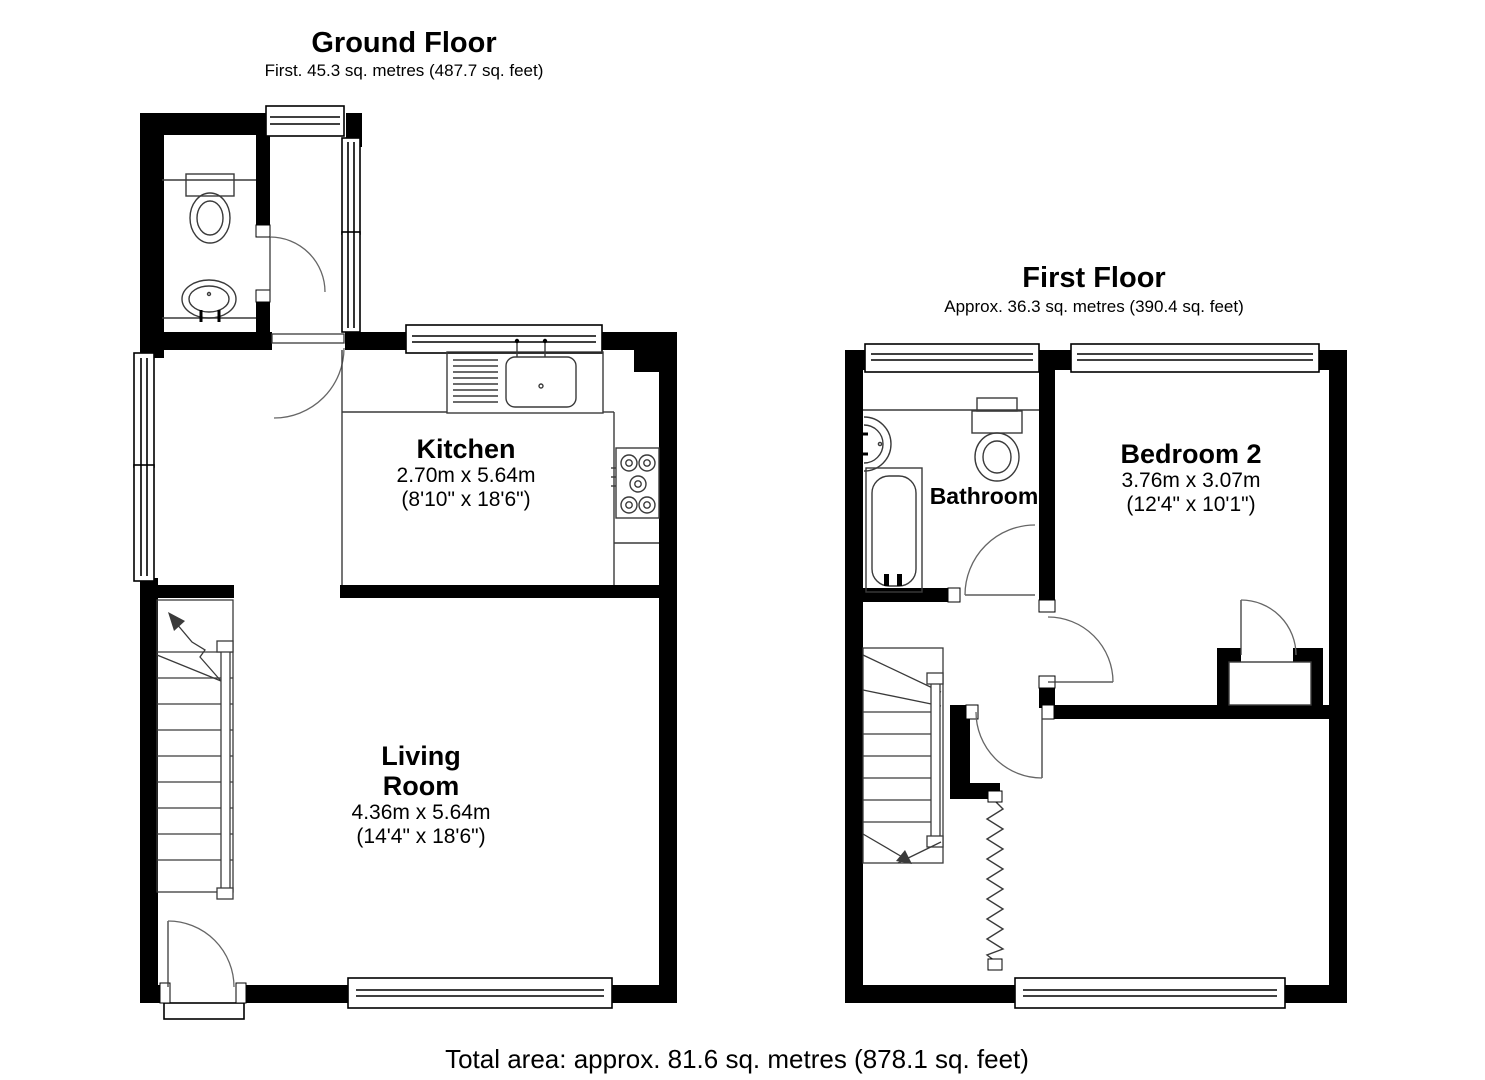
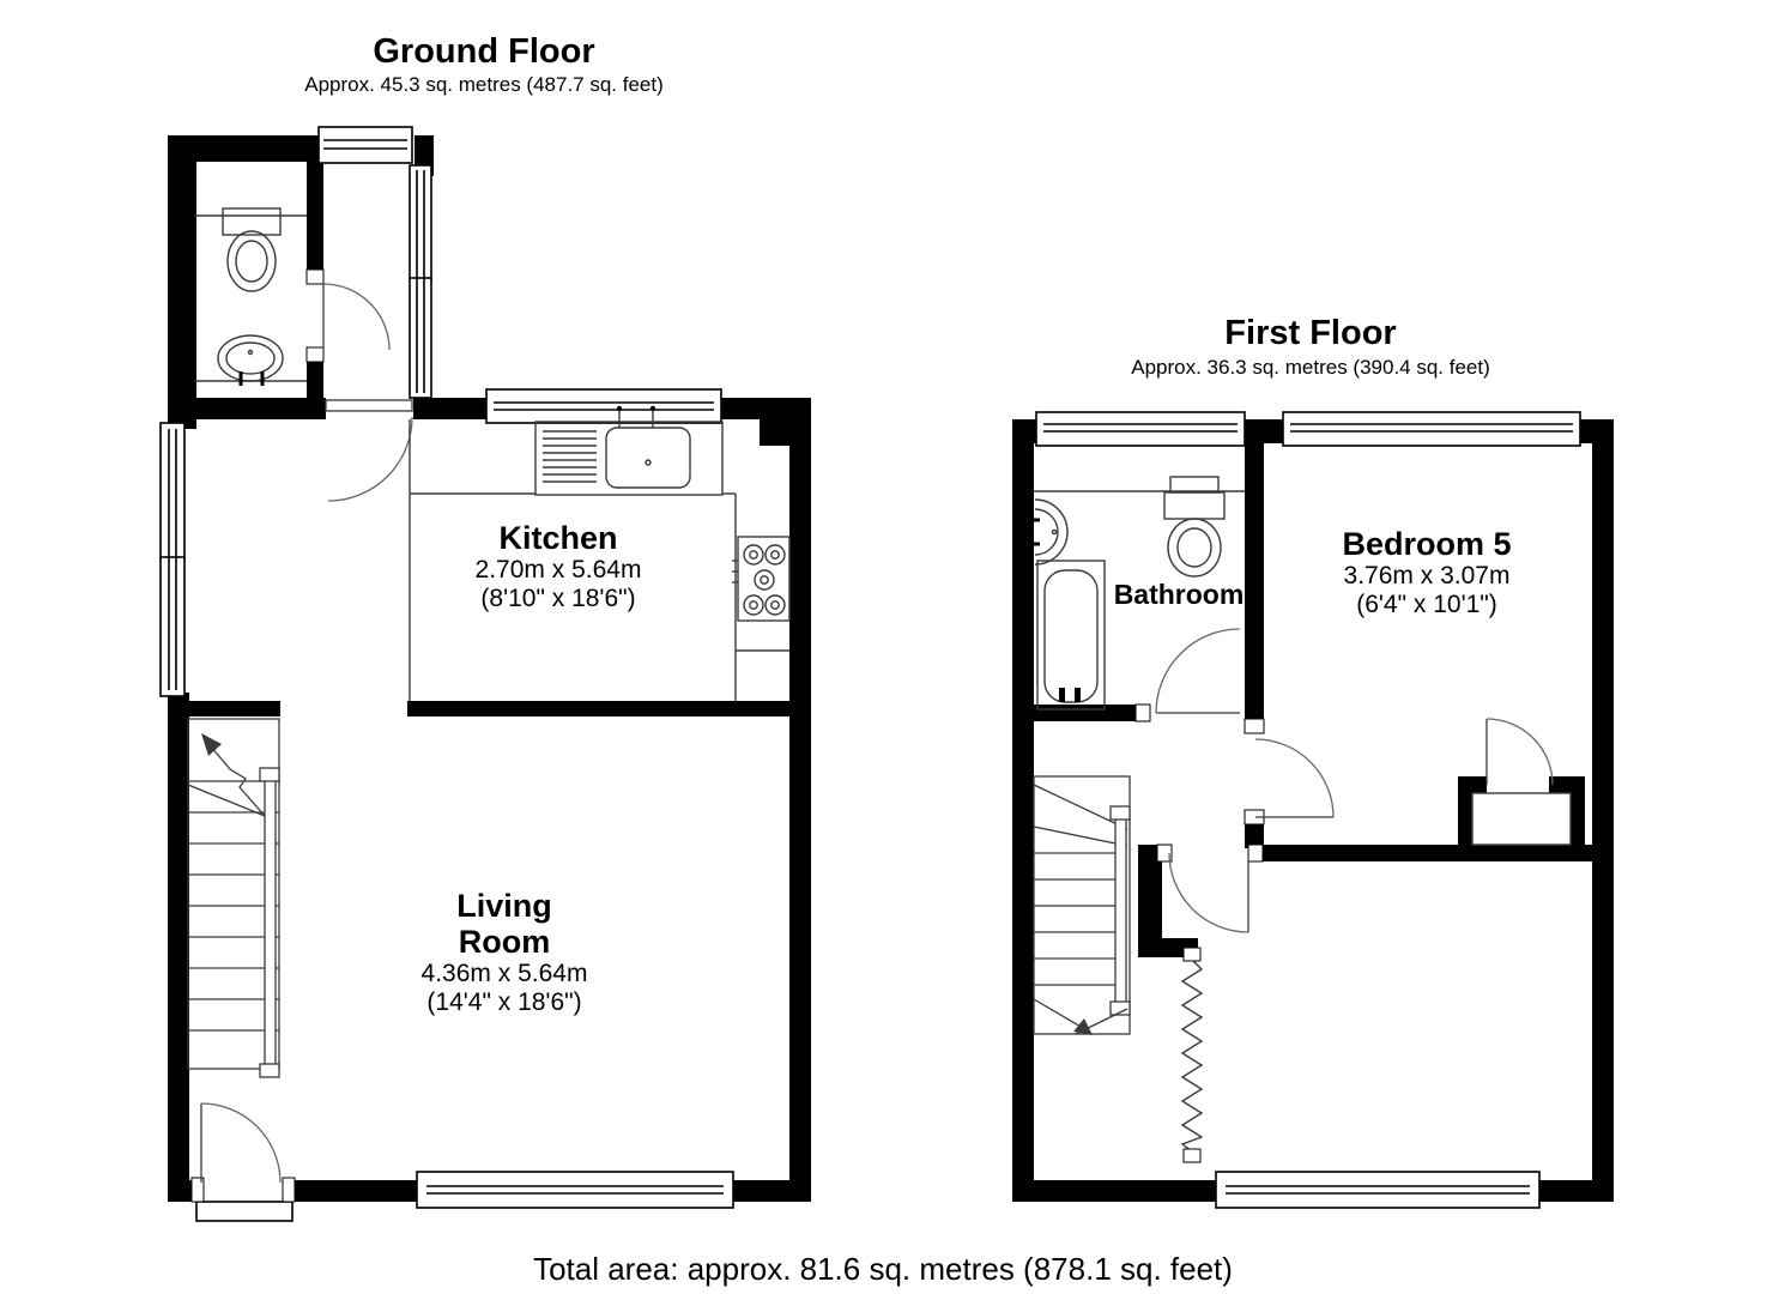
  Ground Floor
- First. 45.3 sq. metres (487.7 sq. feet)
+ Approx. 45.3 sq. metres (487.7 sq. feet)
  First Floor
  Approx. 36.3 sq. metres (390.4 sq. feet)
  Kitchen
  2.70m x 5.64m
  (8'10" x 18'6")
  Living
  Room
  4.36m x 5.64m
  (14'4" x 18'6")
  Bathroom
- Bedroom 2
+ Bedroom 5
  3.76m x 3.07m
- (12'4" x 10'1")
+ (6'4" x 10'1")
  Total area: approx. 81.6 sq. metres (878.1 sq. feet)
